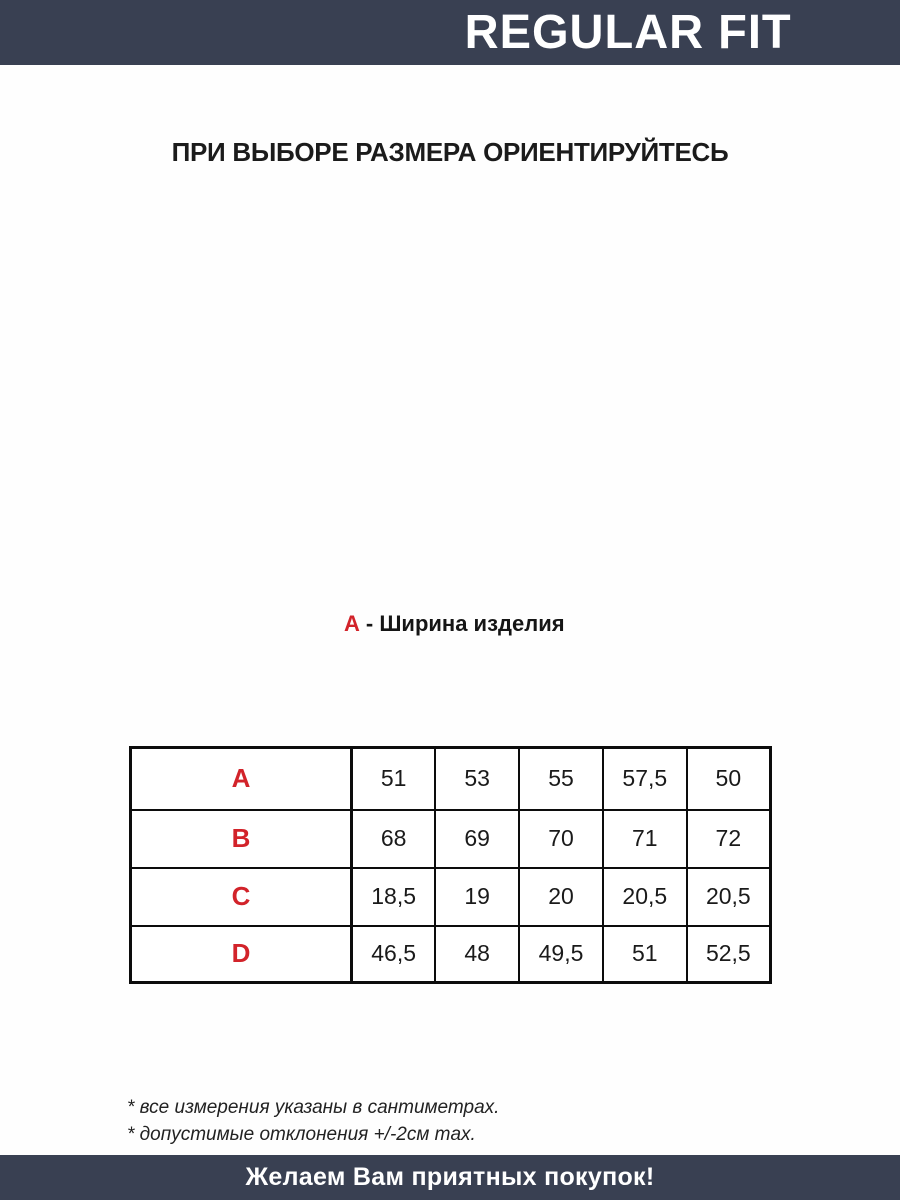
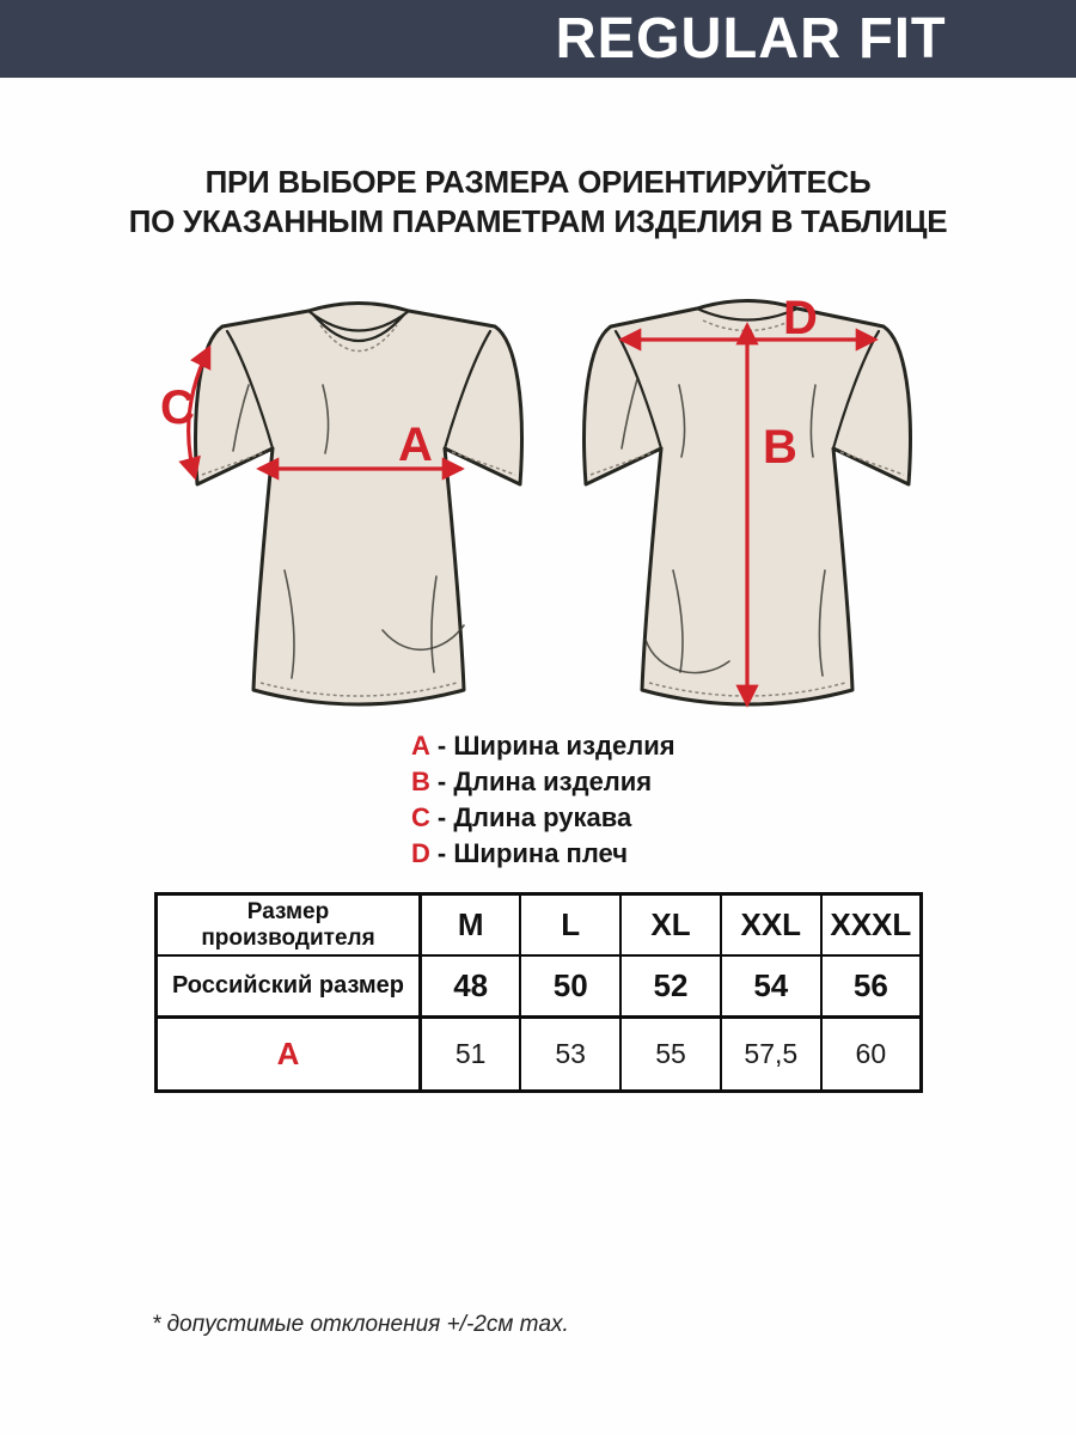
  REGULAR FIT
  ПРИ ВЫБОРЕ РАЗМЕРА ОРИЕНТИРУЙТЕСЬ
+ ПО УКАЗАННЫМ ПАРАМЕТРАМ ИЗДЕЛИЯ В ТАБЛИЦЕ
+ C
+ A
+ D
+ B
  A - Ширина изделия
+ B - Длина изделия
+ C - Длина рукава
+ D - Ширина плеч
+ Размер производителя	M	L	XL	XXL	XXXL
+ Российский размер	48	50	52	54	56
- A	51	53	55	57,5	50
+ A	51	53	55	57,5	60
- B	68	69	70	71	72
- C	18,5	19	20	20,5	20,5
- D	46,5	48	49,5	51	52,5
- * все измерения указаны в сантиметрах.
  * допустимые отклонения +/-2см max.
- Желаем Вам приятных покупок!
